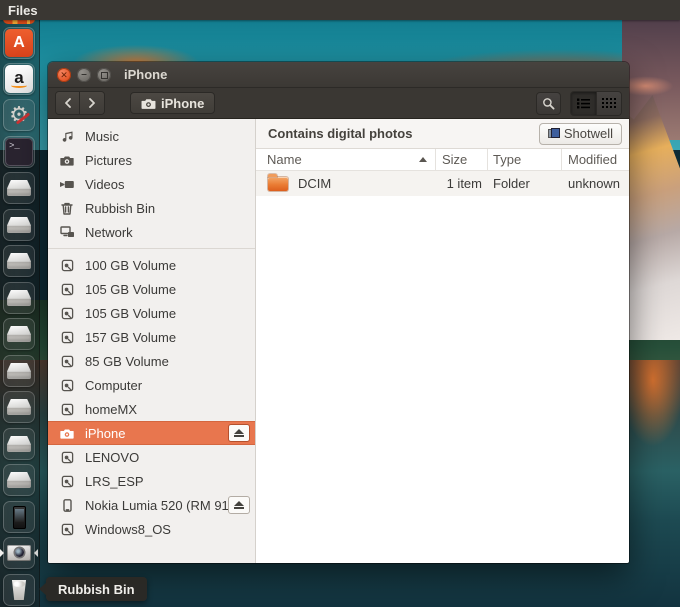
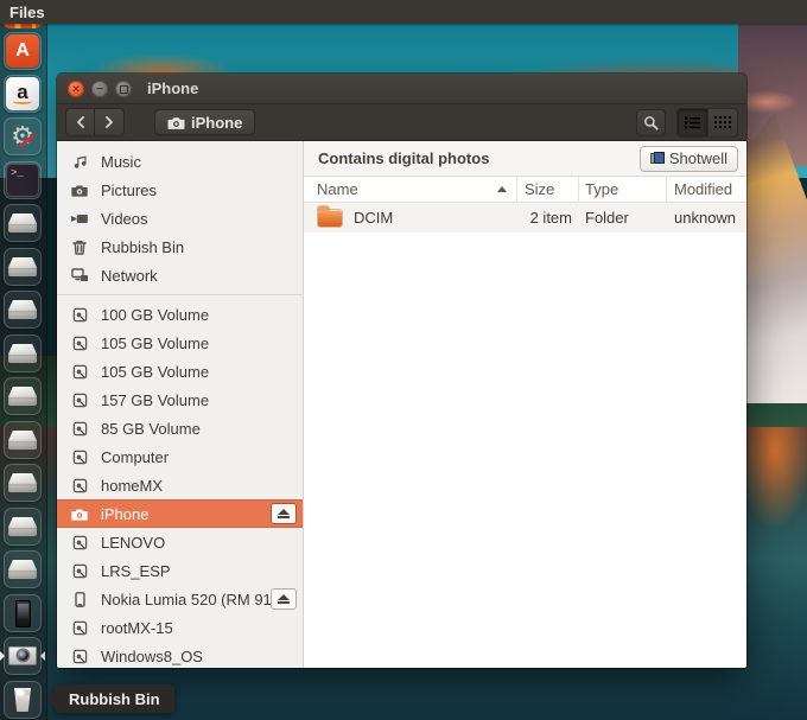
  Files
  A
  a
  ⚙
  >_
  iPhone
  iPhone
  Music
  Pictures
  Videos
  Rubbish Bin
  Network
  100 GB Volume
  105 GB Volume
  105 GB Volume
  157 GB Volume
  85 GB Volume
  Computer
  homeMX
  iPhone
  LENOVO
  LRS_ESP
  Nokia Lumia 520 (RM 91
+ rootMX-15
  Windows8_OS
  Contains digital photos
  Shotwell
  Name
  Size
  Type
  Modified
  DCIM
- 1 item
+ 2 item
  Folder
  unknown
  Rubbish Bin
